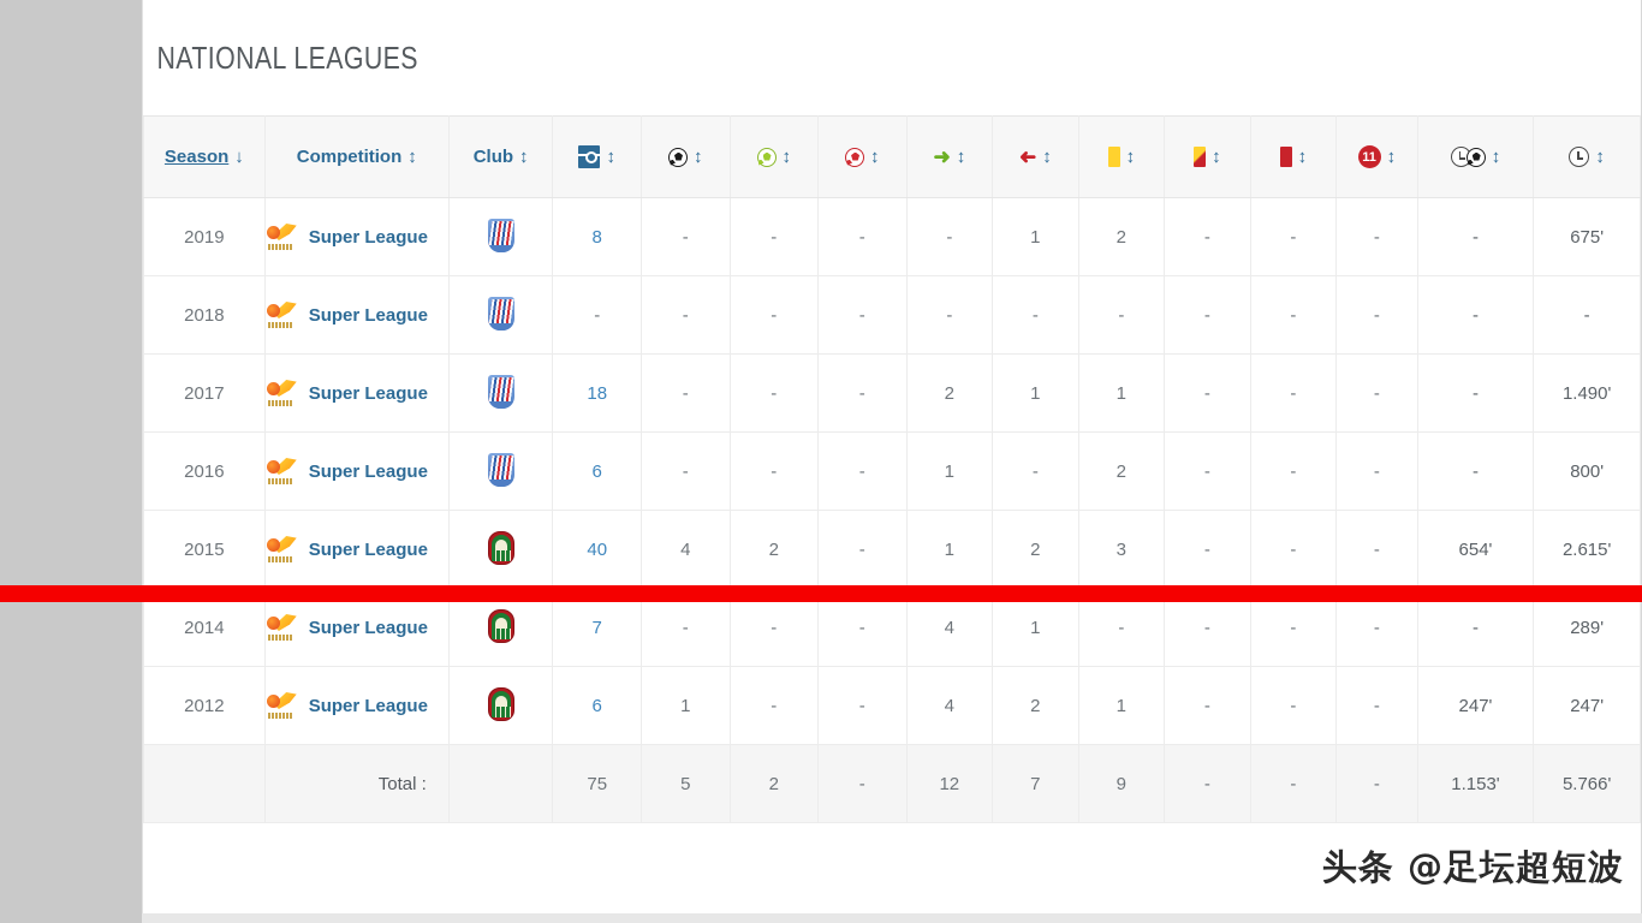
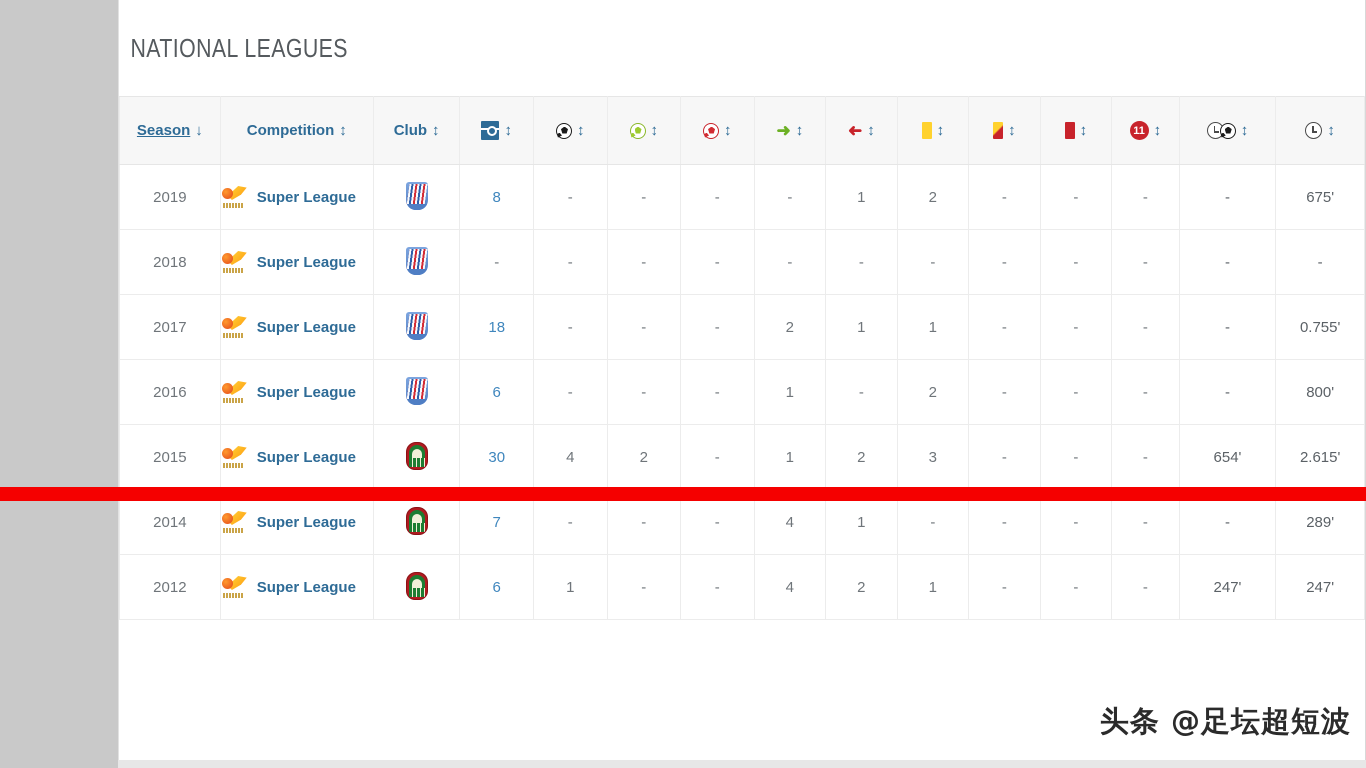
  NATIONAL LEAGUES
  2019	Super League		8	-	-	-	-	1	2	-	-	-	-	675'
  2018	Super League		-	-	-	-	-	-	-	-	-	-	-	-
- 2017	Super League		18	-	-	-	2	1	1	-	-	-	-	1.490'
+ 2017	Super League		18	-	-	-	2	1	1	-	-	-	-	0.755'
  2016	Super League		6	-	-	-	1	-	2	-	-	-	-	800'
- 2015	Super League		40	4	2	-	1	2	3	-	-	-	654'	2.615'
+ 2015	Super League		30	4	2	-	1	2	3	-	-	-	654'	2.615'
  2014	Super League		7	-	-	-	4	1	-	-	-	-	-	289'
  2012	Super League		6	1	-	-	4	2	1	-	-	-	247'	247'
- 	Total :		75	5	2	-	12	7	9	-	-	-	1.153'	5.766'
  头条 @足坛超短波
